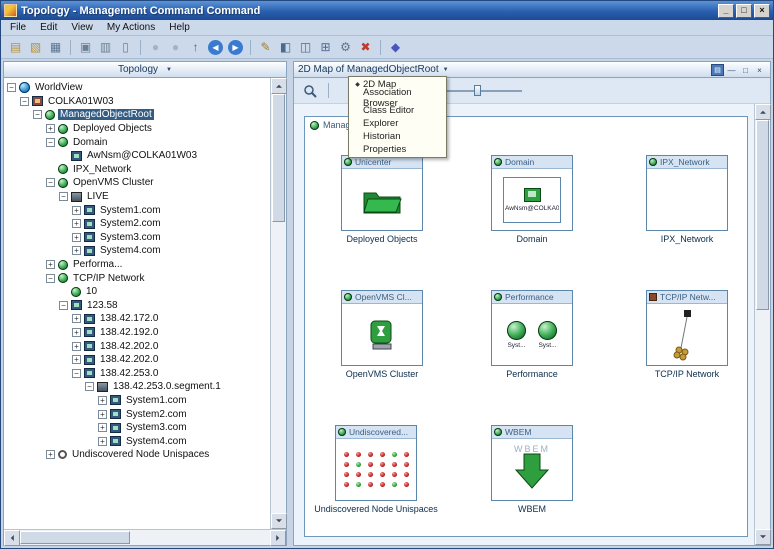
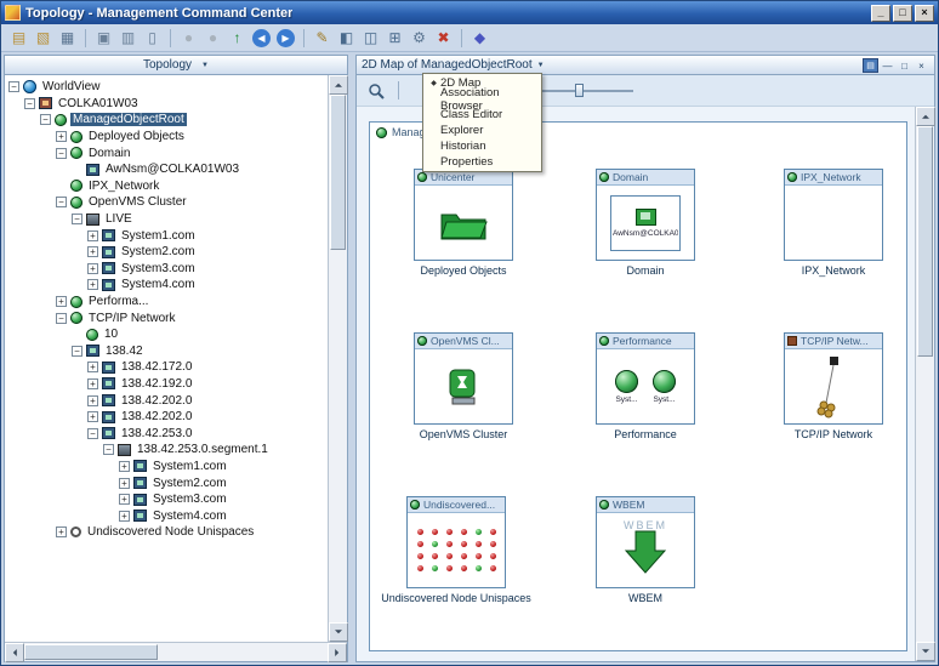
- Topology - Management Command Command
+ Topology - Management Command Center
  _
  □
  ×
- File
- Edit
- View
- My Actions
- Help
  ▤
  ▧
  ▦
  ▣
  ▥
  ▯
  ●
  ●
  ↑
  ◀
  ▶
  ✎
  ◧
  ◫
  ⊞
  ⚙
  ✖
  ◆
  Topology
  −
  WorldView
  −
  COLKA01W03
  −
  ManagedObjectRoot
  +
  Deployed Objects
  −
  Domain
  AwNsm@COLKA01W03
  IPX_Network
  −
  OpenVMS Cluster
  −
  LIVE
  +
  System1.com
  +
  System2.com
  +
  System3.com
  +
  System4.com
  +
  Performa...
  −
  TCP/IP Network
  10
  −
- 123.58
+ 138.42
  +
  138.42.172.0
  +
  138.42.192.0
  +
  138.42.202.0
  +
  138.42.202.0
  −
  138.42.253.0
  −
  138.42.253.0.segment.1
  +
  System1.com
  +
  System2.com
  +
  System3.com
  +
  System4.com
  +
  Undiscovered Node Unispaces
  2D Map of ManagedObjectRoot
  —
  □
  ×
  Unicenter
  Deployed Objects
  Domain
  Domain
  IPX_Network
  IPX_Network
  OpenVMS Cl...
  OpenVMS Cluster
  Performance
  Performance
  TCP/IP Netw...
  TCP/IP Network
  Undiscovered...
  Undiscovered Node Unispaces
  WBEM
  WBEM
  WBEM
  2D Map
  Association Browser
  Class Editor
  Explorer
  Historian
  Properties
